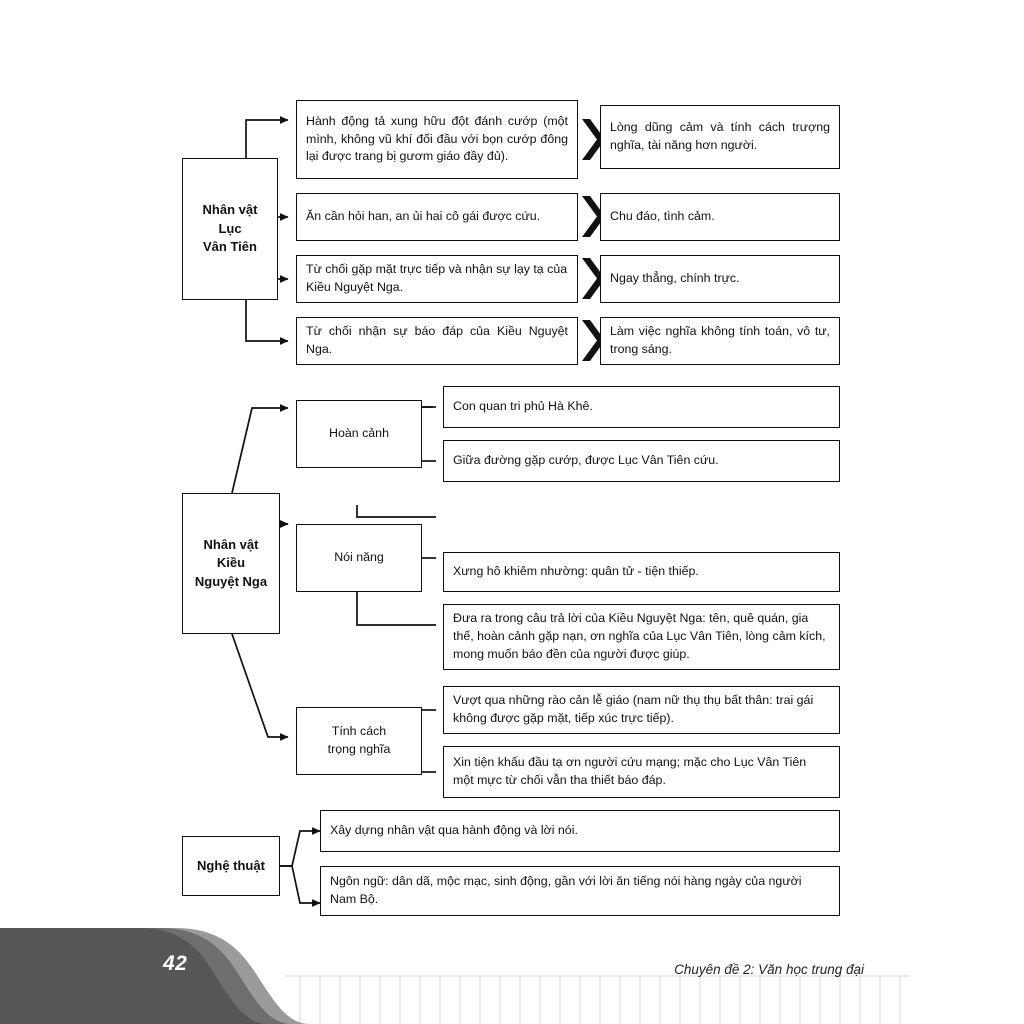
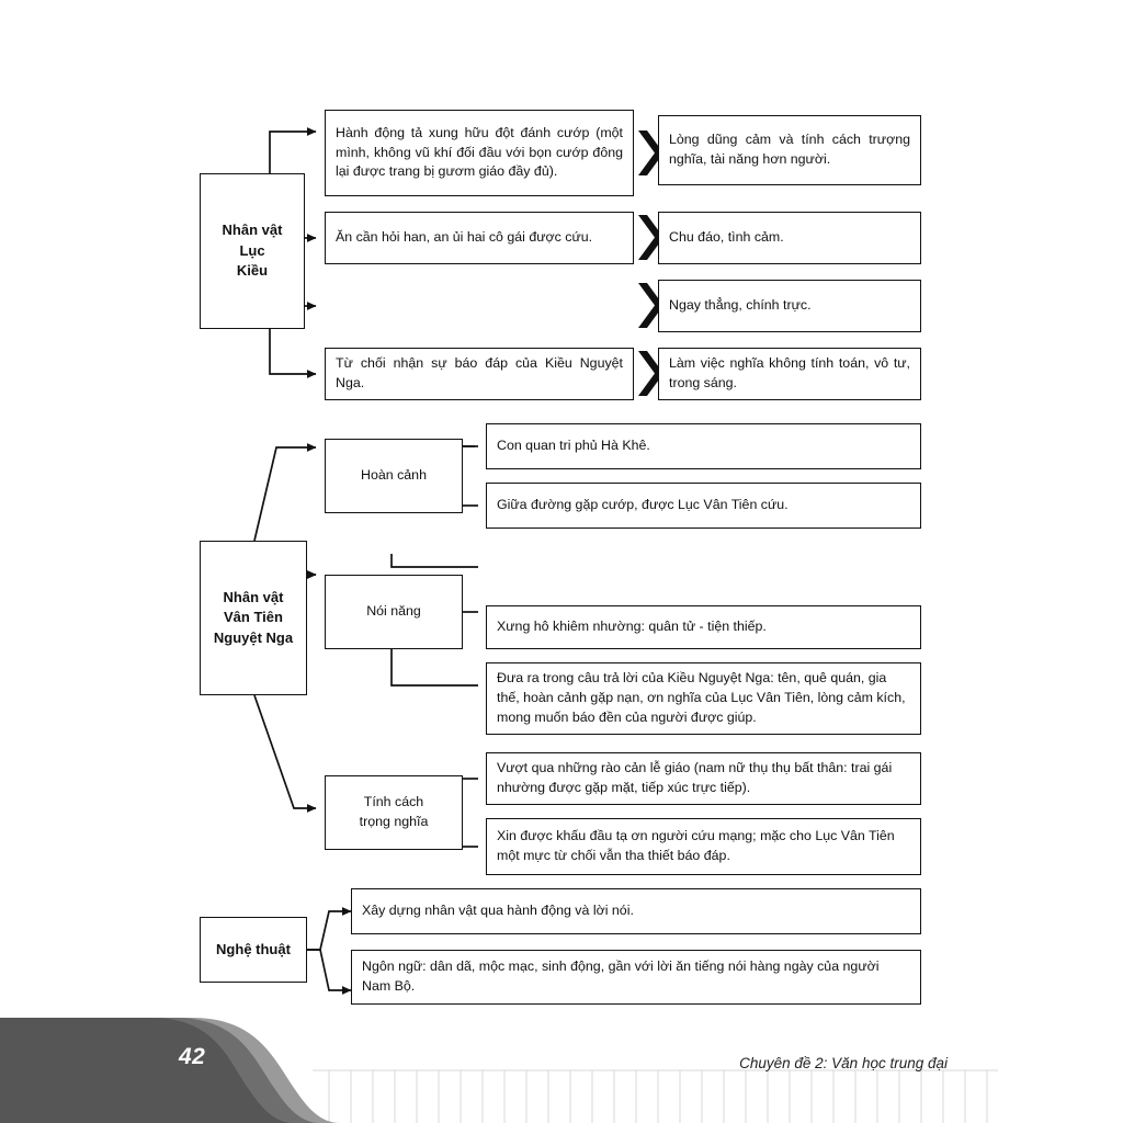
  Nhân vật
  Lục
- Vân Tiên
+ Kiều
  Hành động tả xung hữu đột đánh cướp (một mình, không vũ khí đối đầu với bọn cướp đông lại được trang bị gươm giáo đầy đủ).
  Ăn cần hỏi han, an ủi hai cô gái được cứu.
- Từ chối gặp mặt trực tiếp và nhận sự lạy tạ của Kiều Nguyệt Nga.
  Từ chối nhận sự báo đáp của Kiều Nguyệt Nga.
  Lòng dũng cảm và tính cách trượng nghĩa, tài năng hơn người.
  Chu đáo, tình cảm.
  Ngay thẳng, chính trực.
  Làm việc nghĩa không tính toán, vô tư, trong sáng.
  Nhân vật
- Kiều
+ Vân Tiên
  Nguyệt Nga
  Hoàn cảnh
  Con quan tri phủ Hà Khê.
  Giữa đường gặp cướp, được Lục Vân Tiên cứu.
  Nói năng
  Xưng hô khiêm nhường: quân tử - tiện thiếp.
  Đưa ra trong câu trả lời của Kiều Nguyệt Nga: tên, quê quán, gia thế, hoàn cảnh gặp nạn, ơn nghĩa của Lục Vân Tiên, lòng cảm kích, mong muốn báo đền của người được giúp.
  Tính cách
  trọng nghĩa
- Vượt qua những rào cản lễ giáo (nam nữ thụ thụ bất thân: trai gái không được gặp mặt, tiếp xúc trực tiếp).
+ Vượt qua những rào cản lễ giáo (nam nữ thụ thụ bất thân: trai gái nhường được gặp mặt, tiếp xúc trực tiếp).
- Xin tiện khấu đầu tạ ơn người cứu mạng; mặc cho Lục Vân Tiên một mực từ chối vẫn tha thiết báo đáp.
+ Xin được khấu đầu tạ ơn người cứu mạng; mặc cho Lục Vân Tiên một mực từ chối vẫn tha thiết báo đáp.
  Nghệ thuật
  Xây dựng nhân vật qua hành động và lời nói.
  Ngôn ngữ: dân dã, mộc mạc, sinh động, gần với lời ăn tiếng nói hàng ngày của người Nam Bộ.
  42
  Chuyên đề 2: Văn học trung đại
